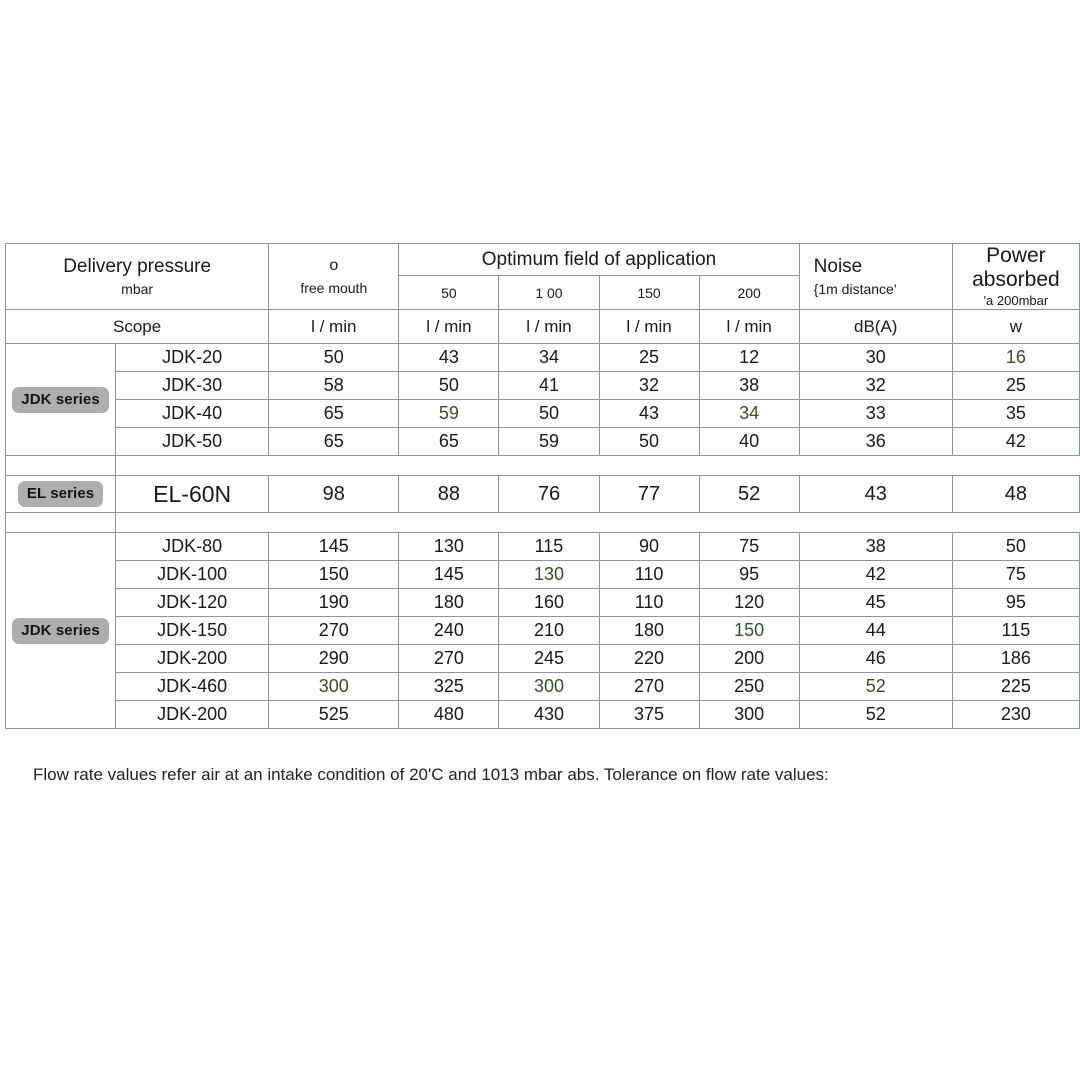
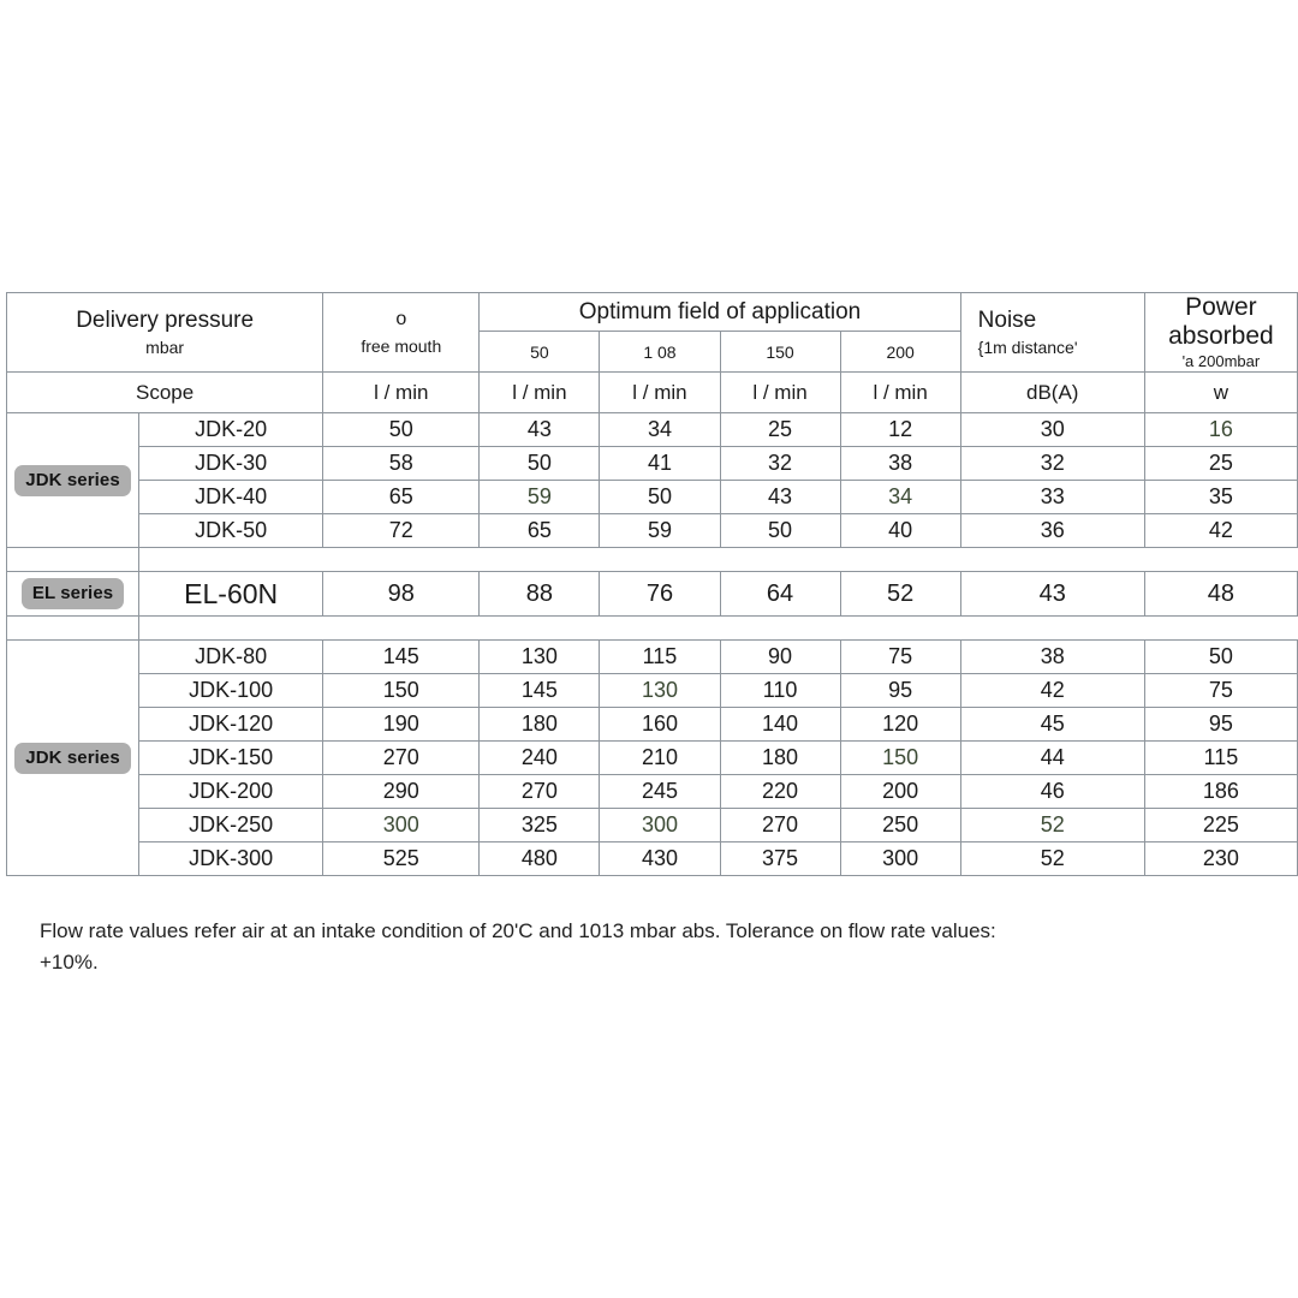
  Delivery pressure mbar	o free mouth	Optimum field of application	Noise {1m distance'	Power absorbed 'a 200mbar
- 50	1 00	150	200
+ 50	1 08	150	200
  Scope	l / min	l / min	l / min	l / min	l / min	dB(A)	w
  JDK series	JDK-20	50	43	34	25	12	30	16
  JDK-30	58	50	41	32	38	32	25
  JDK-40	65	59	50	43	34	33	35
- JDK-50	65	65	59	50	40	36	42
+ JDK-50	72	65	59	50	40	36	42
- EL series	EL-60N	98	88	76	77	52	43	48
+ EL series	EL-60N	98	88	76	64	52	43	48
  JDK series	JDK-80	145	130	115	90	75	38	50
  JDK-100	150	145	130	110	95	42	75
- JDK-120	190	180	160	110	120	45	95
+ JDK-120	190	180	160	140	120	45	95
  JDK-150	270	240	210	180	150	44	115
  JDK-200	290	270	245	220	200	46	186
- JDK-460	300	325	300	270	250	52	225
+ JDK-250	300	325	300	270	250	52	225
- JDK-200	525	480	430	375	300	52	230
+ JDK-300	525	480	430	375	300	52	230
  Flow rate values refer air at an intake condition of 20'C and 1013 mbar abs. Tolerance on flow rate values:
+ +10%.
